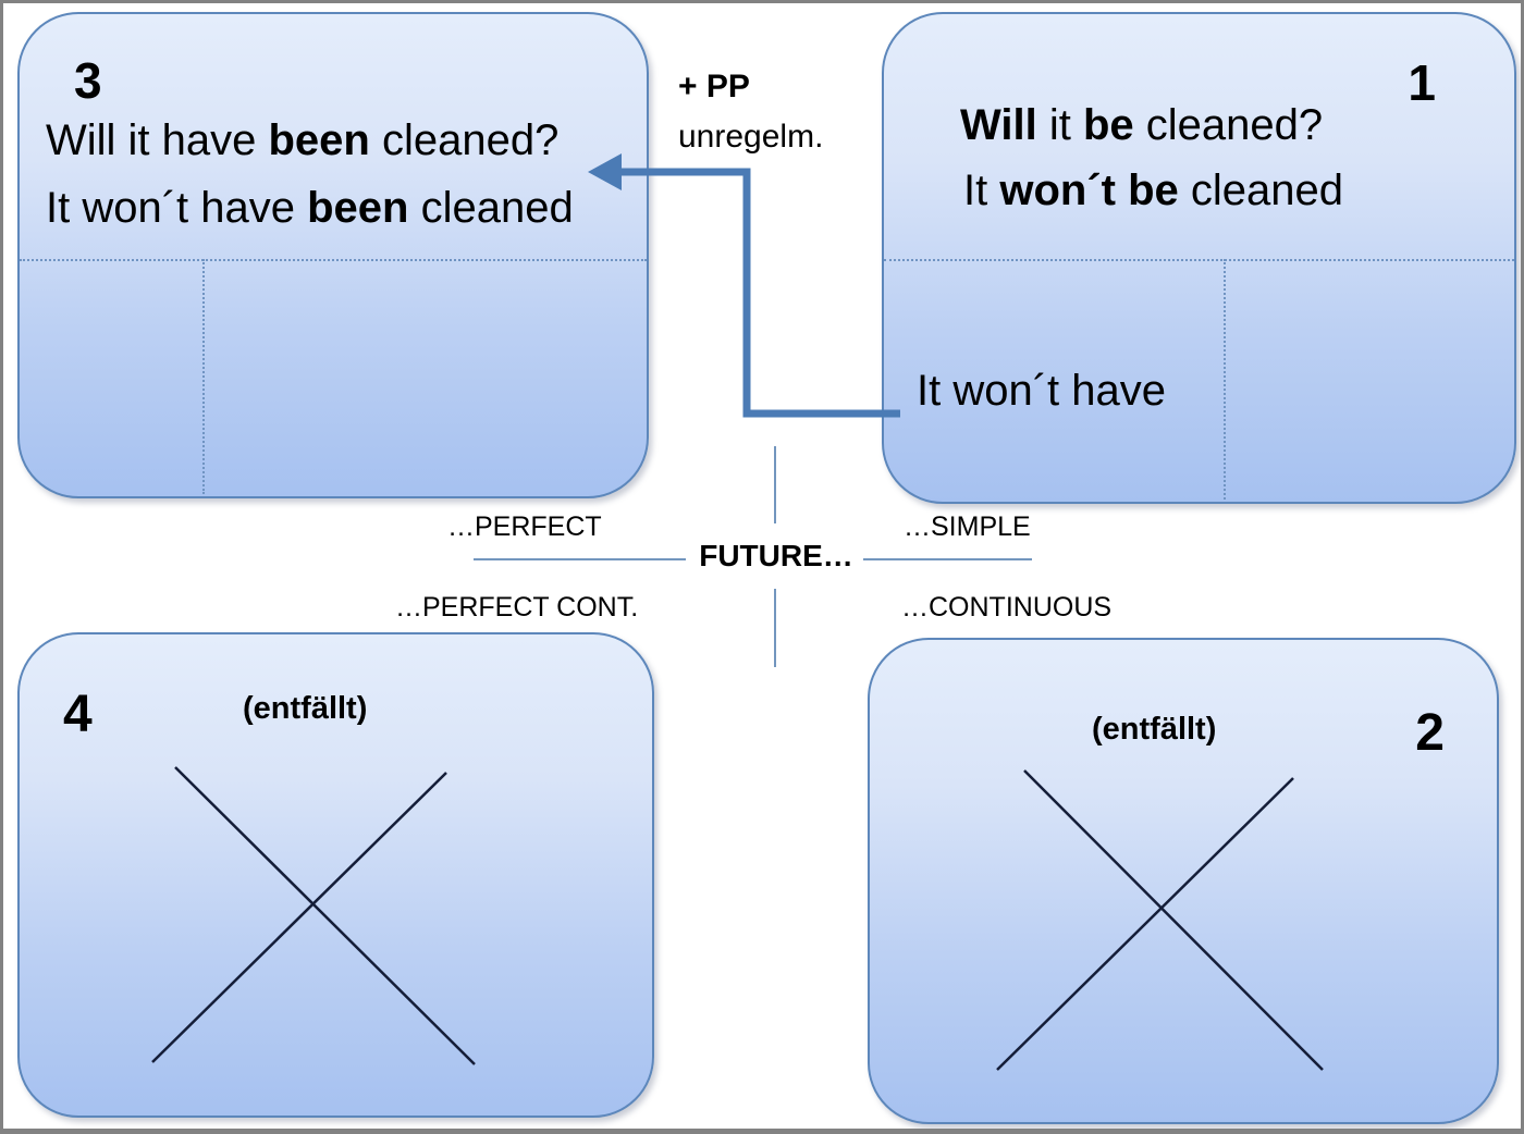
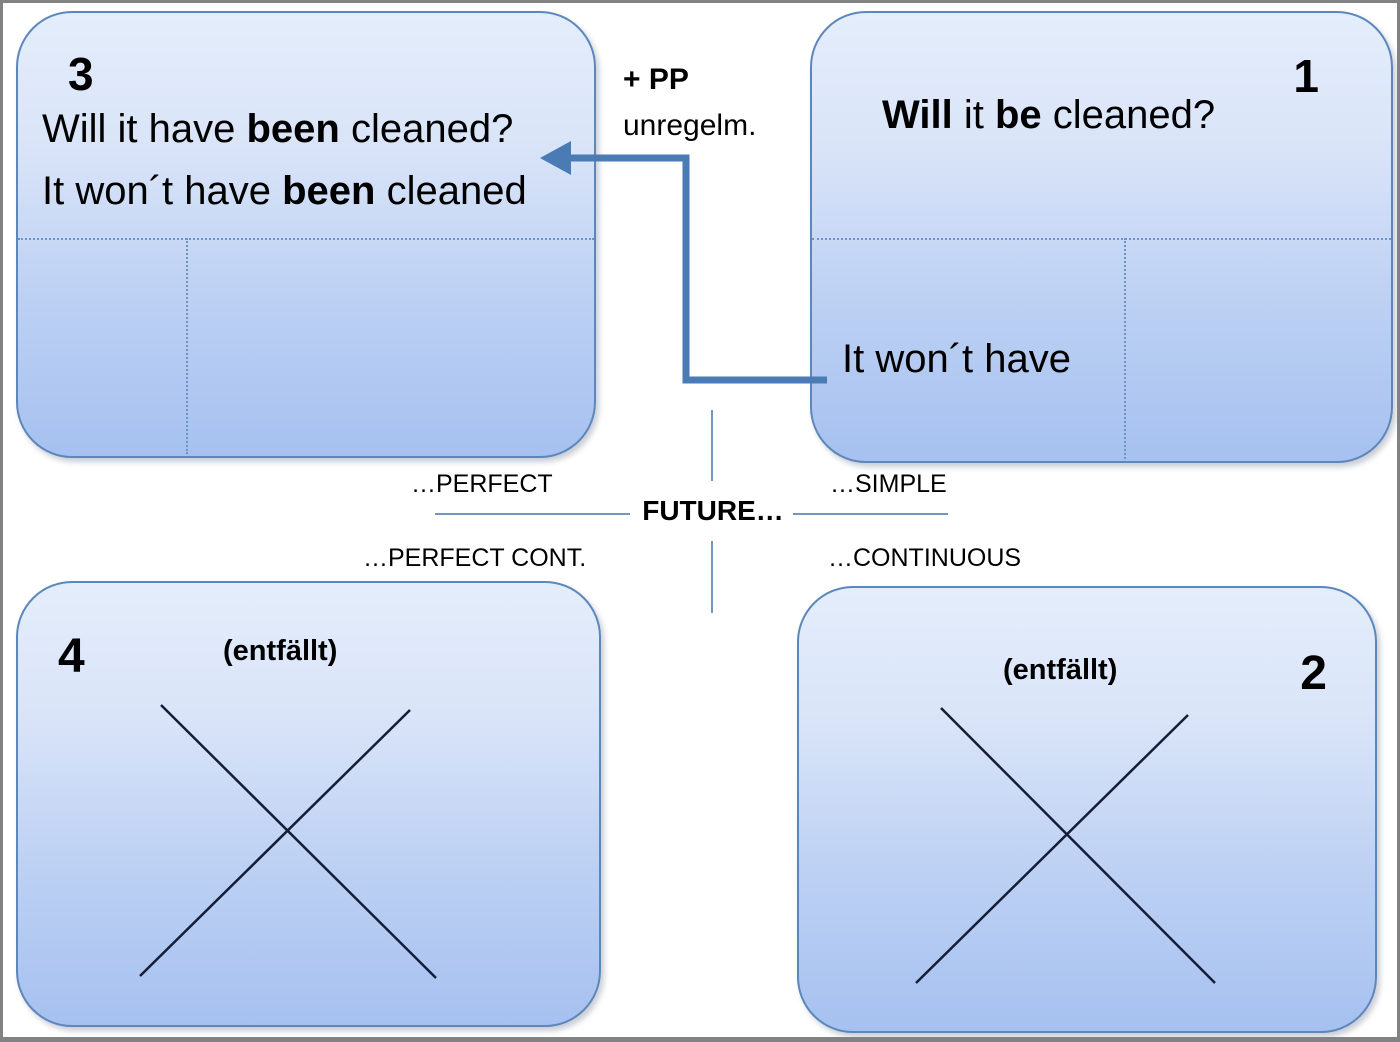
  3
  Will it have been cleaned?
  It won´t have been cleaned
  1
  Will it be cleaned?
- It won´t be cleaned
  It won´t have
  4
  (entfällt)
  (entfällt)
  2
  + PP
  unregelm.
  FUTURE…
  …PERFECT
  …SIMPLE
  …PERFECT CONT.
  …CONTINUOUS
